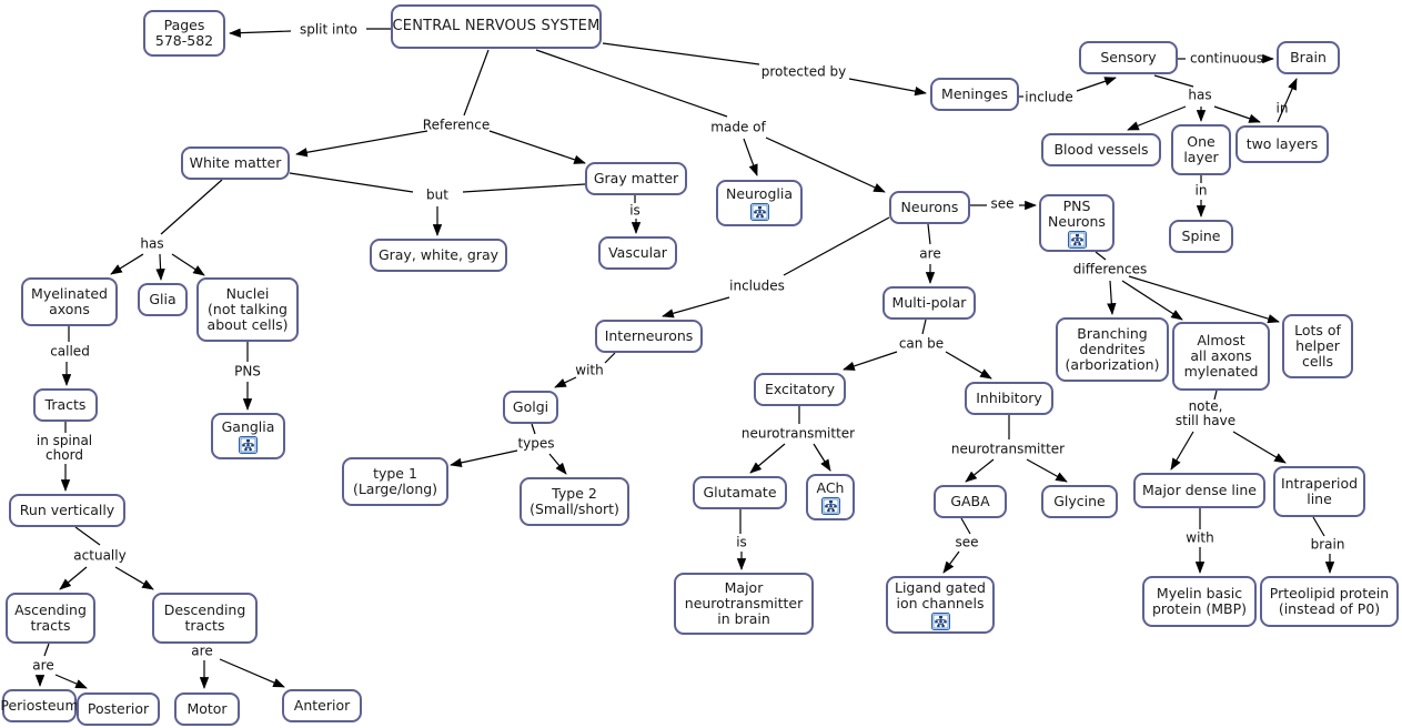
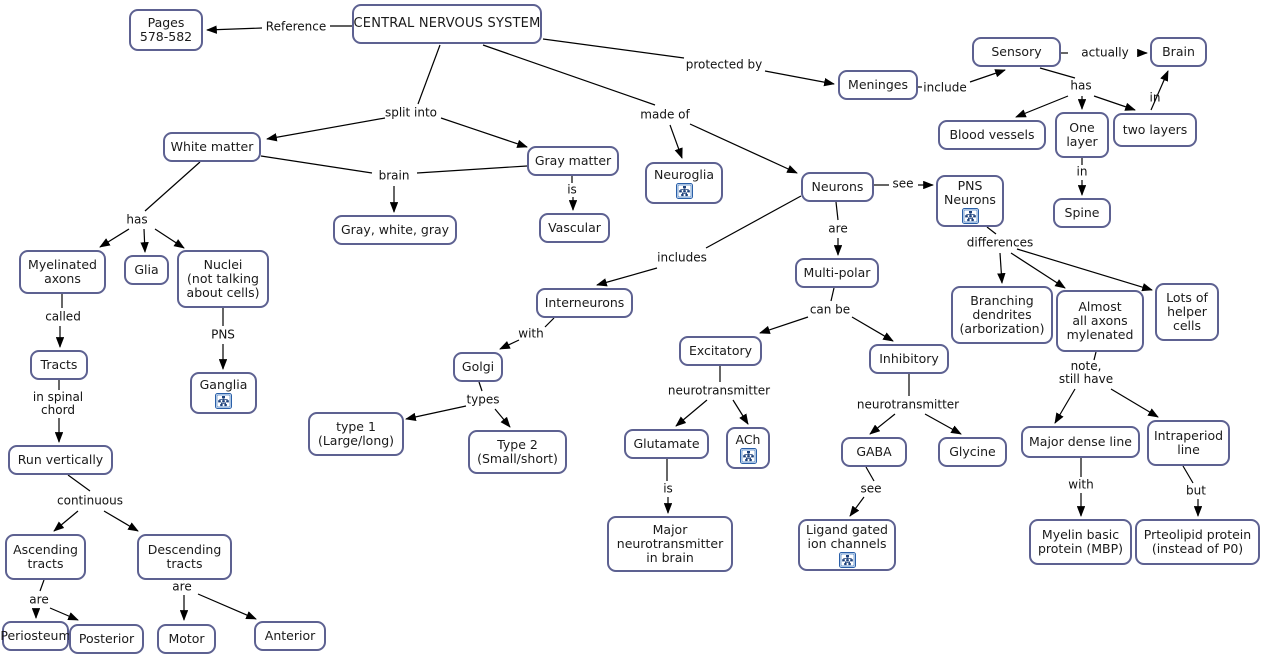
  CENTRAL NERVOUS SYSTEM
  Pages
  578-582
  Meninges
  Sensory
  Brain
  Blood vessels
  One
  layer
  two layers
  Spine
  White matter
  Gray matter
  Gray, white, gray
  Vascular
  Neuroglia
  Neurons
  PNS
  Neurons
  Myelinated
  axons
  Glia
  Nuclei
  (not talking
  about cells)
  Tracts
  Ganglia
  Run vertically
  Ascending
  tracts
  Descending
  tracts
  Periosteum
  Posterior
  Motor
  Anterior
  Interneurons
  Golgi
  type 1
  (Large/long)
  Type 2
  (Small/short)
  Multi-polar
  Excitatory
  Inhibitory
  Glutamate
  ACh
  GABA
  Glycine
  Major
  neurotransmitter
  in brain
  Ligand gated
  ion channels
  Branching
  dendrites
  (arborization)
  Almost
  all axons
  mylenated
  Lots of
  helper
  cells
  Major dense line
  Intraperiod
  line
  Myelin basic
  protein (MBP)
  Prteolipid protein
  (instead of P0)
- split into
+ Reference
  protected by
- Reference
+ split into
  made of
  include
- continuous
+ actually
  has
  in
  in
- but
+ brain
  is
  see
  are
  includes
  differences
  has
  called
  PNS
  in spinal
  chord
- actually
+ continuous
  are
  are
  with
  types
  can be
  neurotransmitter
  neurotransmitter
  is
  see
  note,
  still have
  with
- brain
+ but
